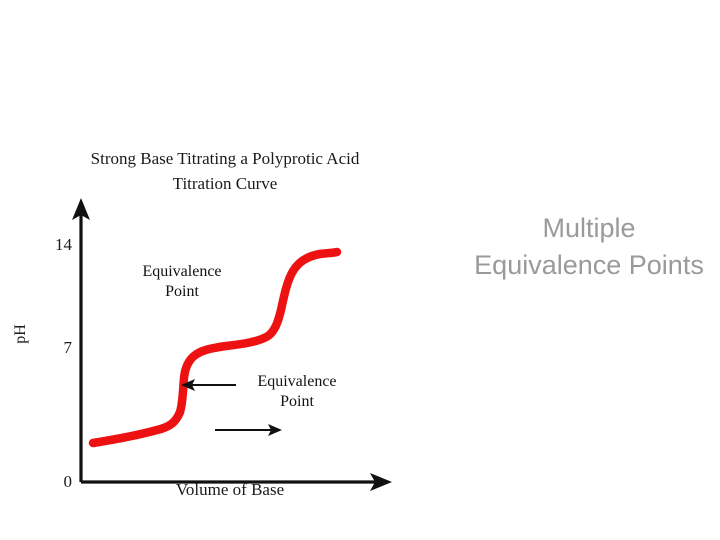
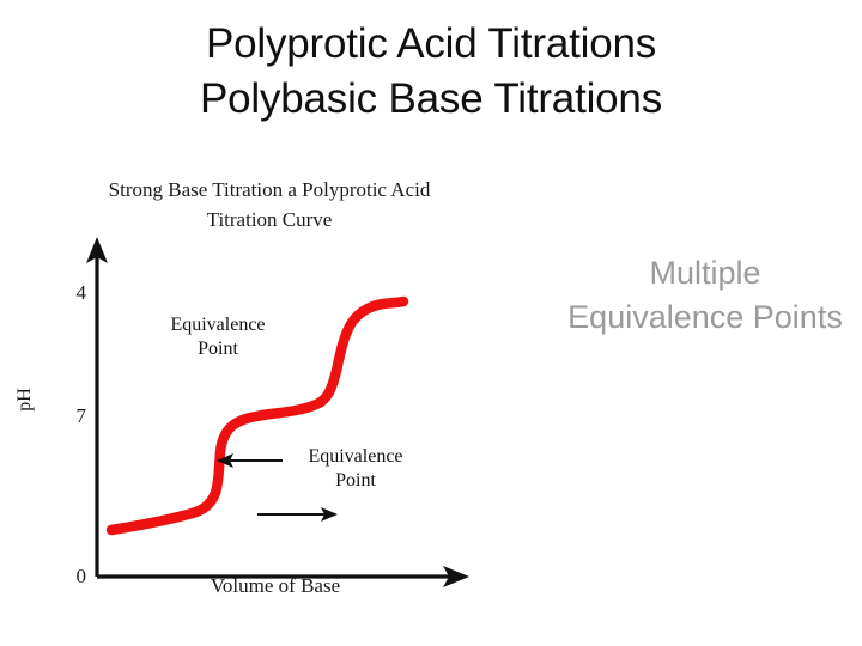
+ Polyprotic Acid Titrations
+ Polybasic Base Titrations
- Strong Base Titrating a Polyprotic Acid
+ Strong Base Titration a Polyprotic Acid
  Titration Curve
- 14
+ 4
  7
  0
  Volume of Base
  Equivalence
  Point
  Equivalence
  Point
  Multiple
  Equivalence Points
